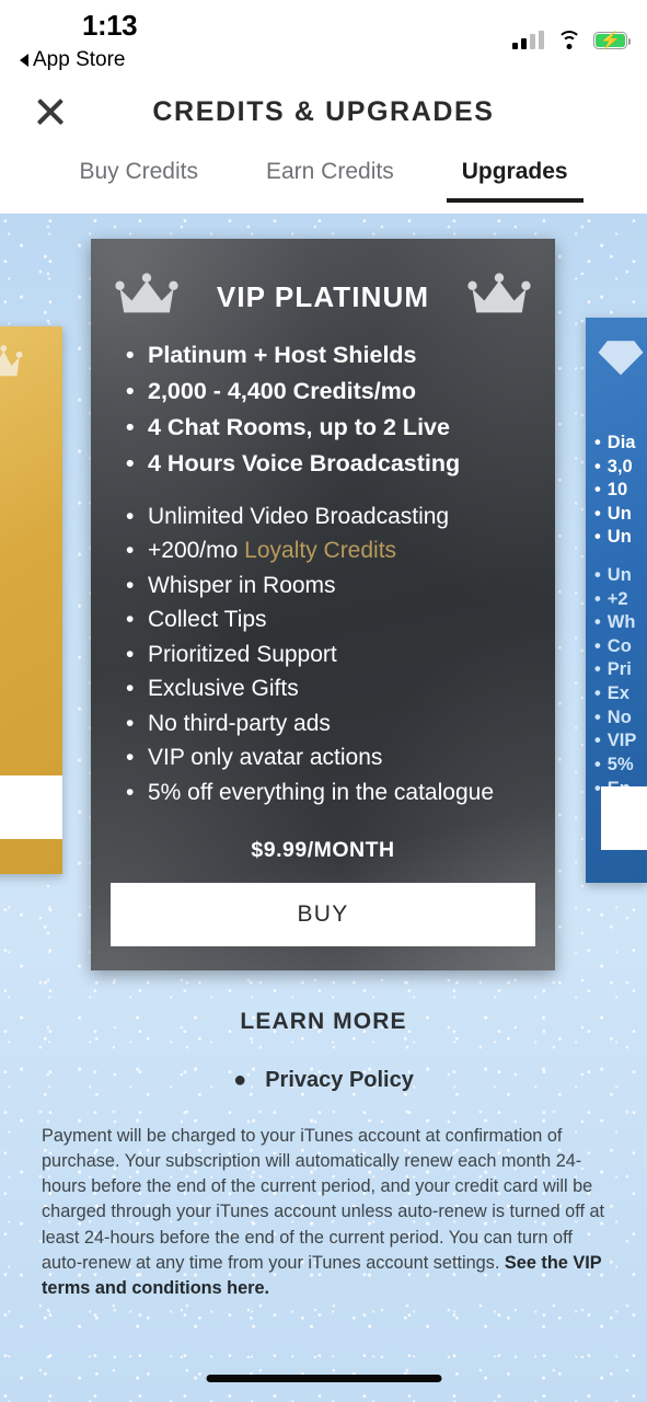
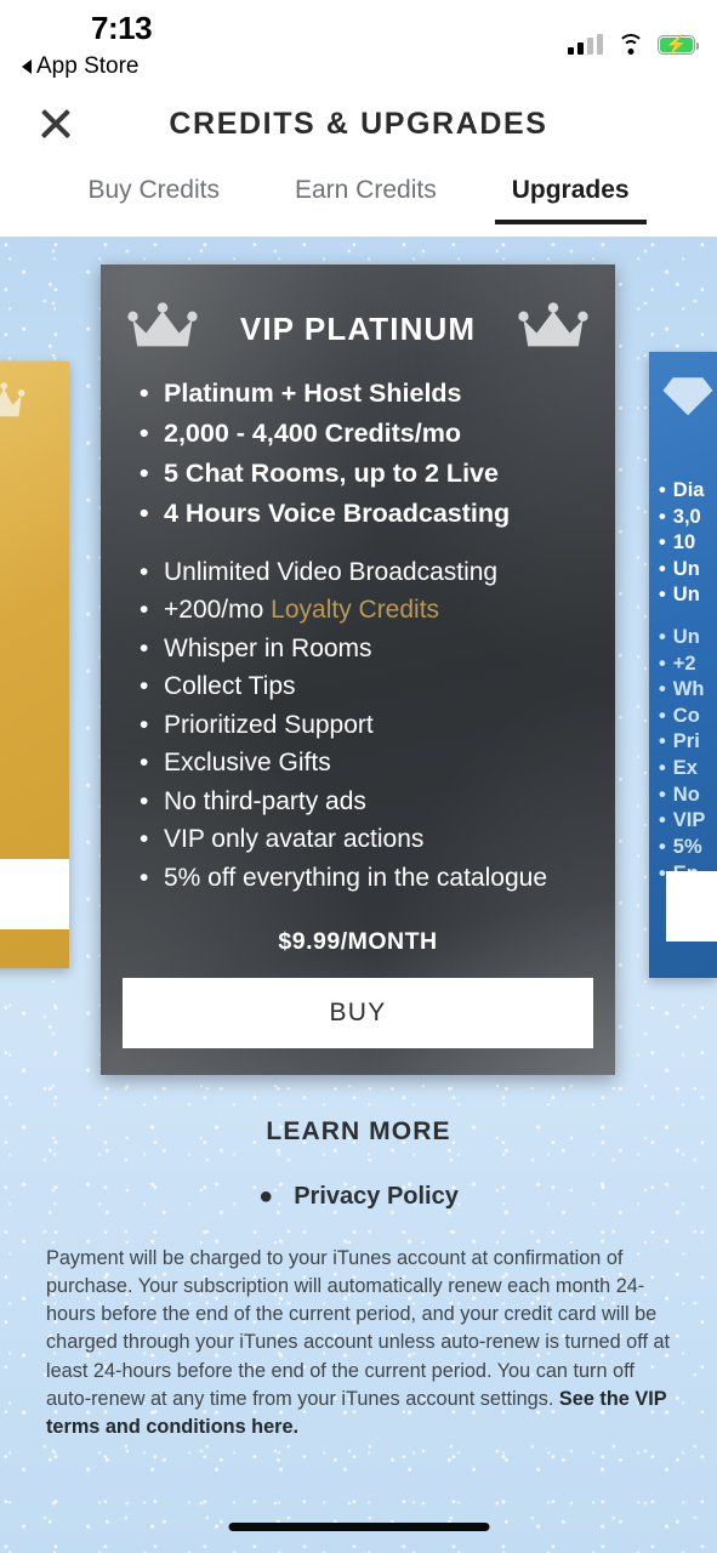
- 1:13
+ 7:13
  App Store
  ⚡
  CREDITS & UPGRADES
  Buy Credits
  Earn Credits
  Upgrades
  • Dia
  • 3,0
  • 10
  • Un
  • Un
  • Un
  • +2
  • Wh
  • Co
  • Pri
  • Ex
  • No
  • VIP
  • 5%
  VIP PLATINUM
  Platinum + Host Shields
  2,000 - 4,400 Credits/mo
- 4 Chat Rooms, up to 2 Live
+ 5 Chat Rooms, up to 2 Live
  4 Hours Voice Broadcasting
  Unlimited Video Broadcasting
  +200/mo Loyalty Credits
  Whisper in Rooms
  Collect Tips
  Prioritized Support
  Exclusive Gifts
  No third-party ads
  VIP only avatar actions
  5% off everything in the catalogue
  $9.99/MONTH
  BUY
  LEARN MORE
  ●
  Privacy Policy
  Payment will be charged to your iTunes account at confirmation of purchase. Your subscription will automatically renew each month 24-hours before the end of the current period, and your credit card will be charged through your iTunes account unless auto-renew is turned off at least 24-hours before the end of the current period. You can turn off auto-renew at any time from your iTunes account settings. See the VIP terms and conditions here.
